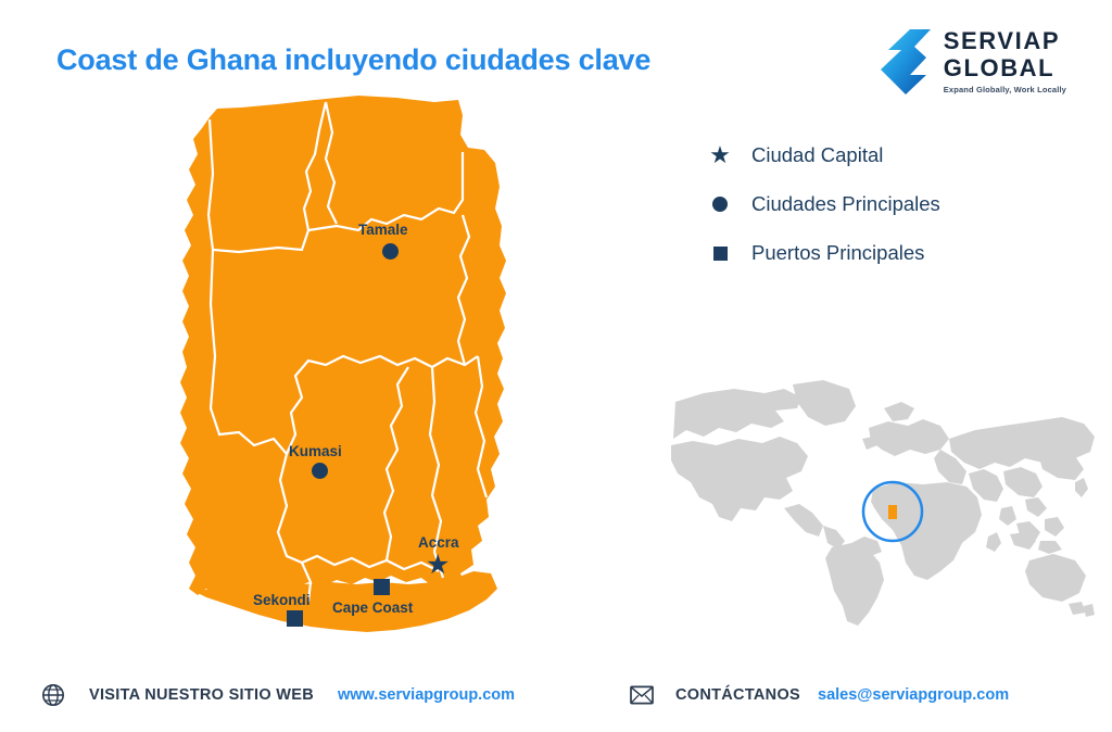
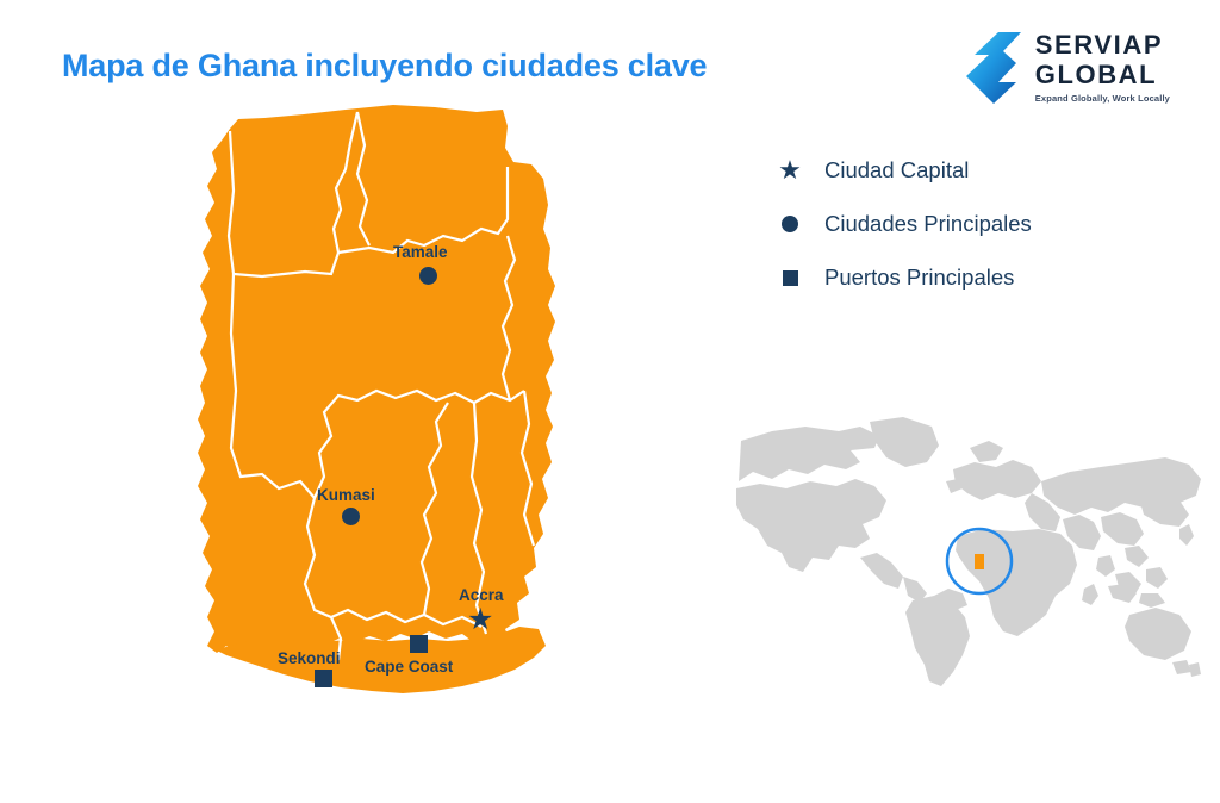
- Coast de Ghana incluyendo ciudades clave
+ Mapa de Ghana incluyendo ciudades clave
  SERVIAP
  GLOBAL
  Expand Globally, Work Locally
  Tamale
  Kumasi
  Accra
  ★
  Sekondi
  Cape Coast
  ★
  Ciudad Capital
  Ciudades Principales
  Puertos Principales
- VISITA NUESTRO SITIO WEB
- www.serviapgroup.com
- CONTÁCTANOS
- sales@serviapgroup.com
